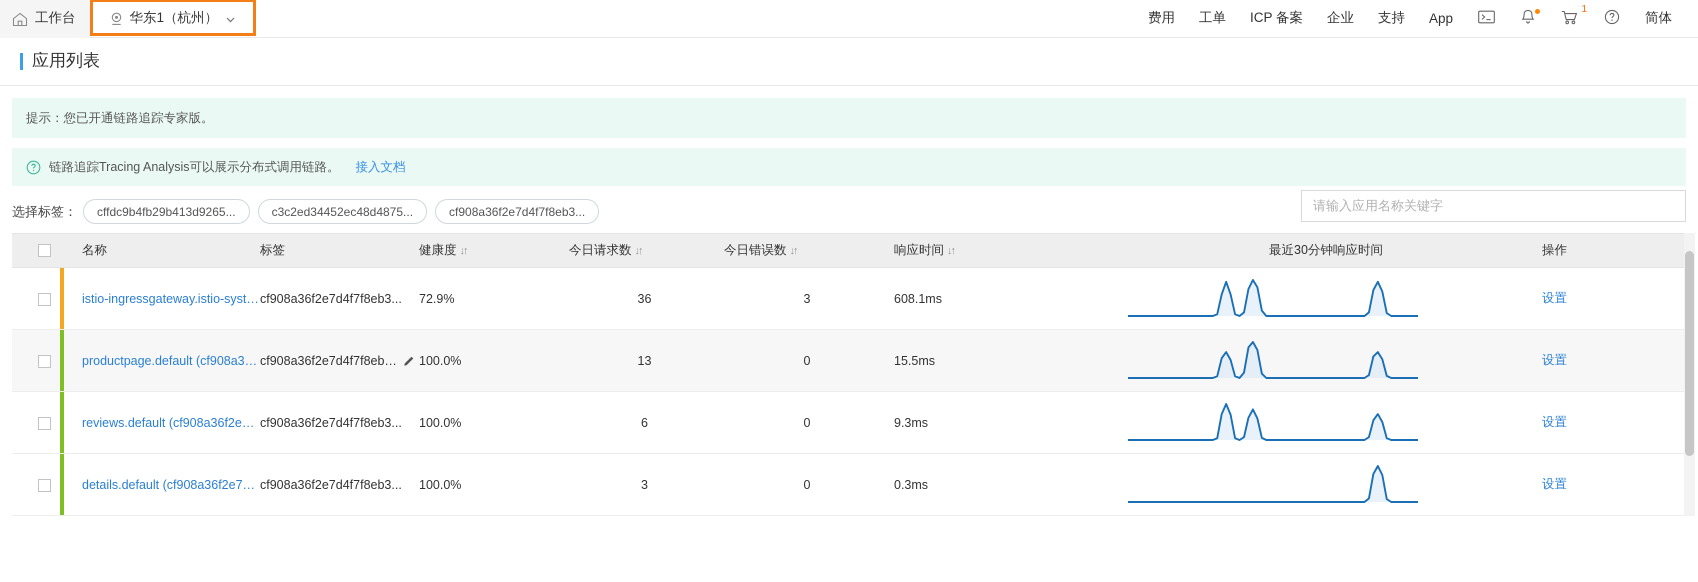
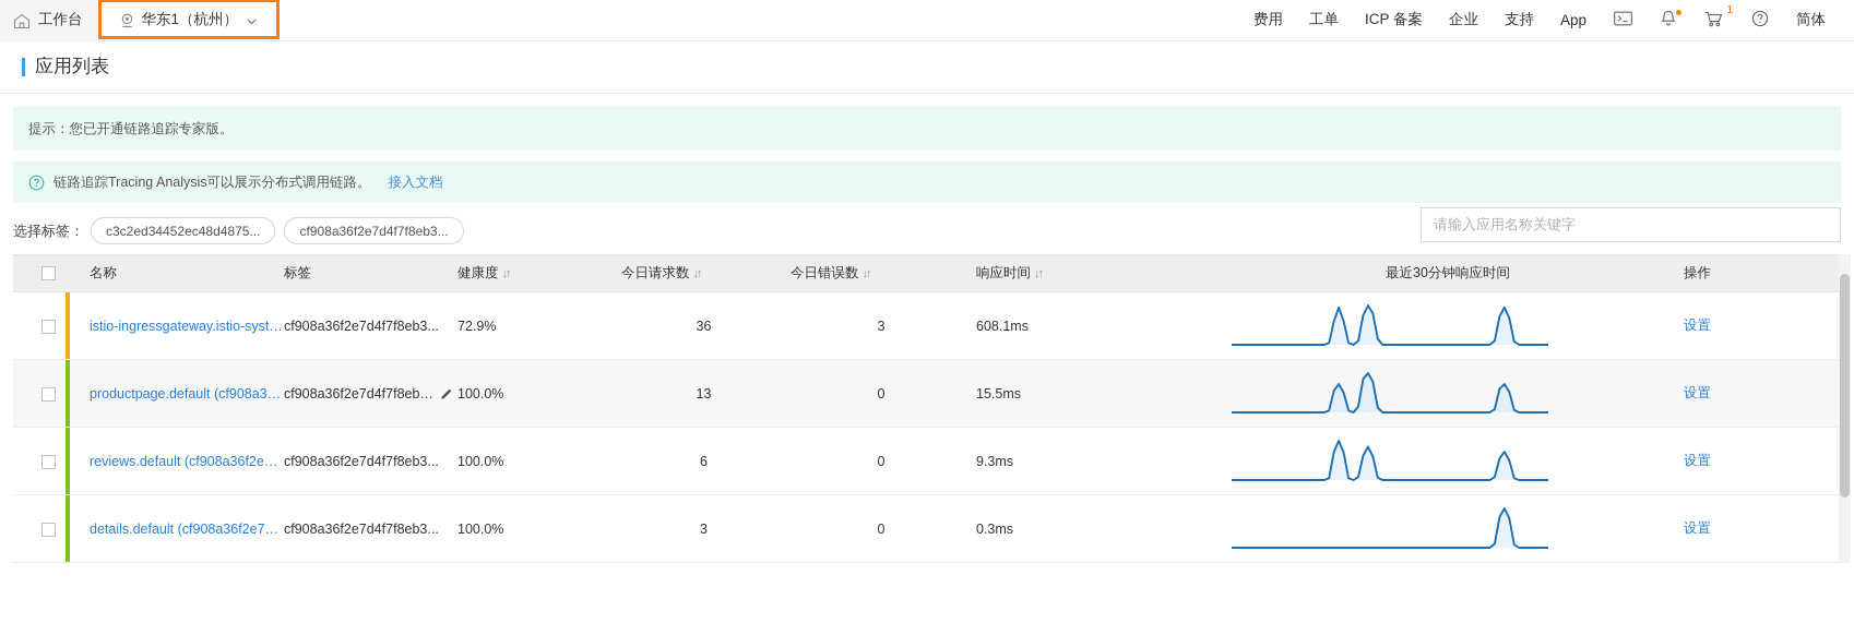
  工作台
  华东1（杭州）
  费用
  工单
  ICP 备案
  企业
  支持
  App
  1
  简体
  应用列表
  提示：您已开通链路追踪专家版。
  链路追踪Tracing Analysis可以展示分布式调用链路。
  接入文档
  选择标签：
- cffdc9b4fb29b413d9265...
  c3c2ed34452ec48d4875...
  cf908a36f2e7d4f7f8eb3...
  请输入应用名称关键字
  	名称	标签	健康度 ↓↑	今日请求数 ↓↑	今日错误数 ↓↑	响应时间 ↓↑	最近30分钟响应时间	操作
  	istio-ingressgateway.istio-system	cf908a36f2e7d4f7f8eb3...	72.9%	36	3	608.1ms		设置
  	productpage.default (cf908a36f2	cf908a36f2e7d4f7f8eb3..	100.0%	13	0	15.5ms		设置
  	reviews.default (cf908a36f2e7d4	cf908a36f2e7d4f7f8eb3...	100.0%	6	0	9.3ms		设置
  	details.default (cf908a36f2e7d4f	cf908a36f2e7d4f7f8eb3...	100.0%	3	0	0.3ms		设置
